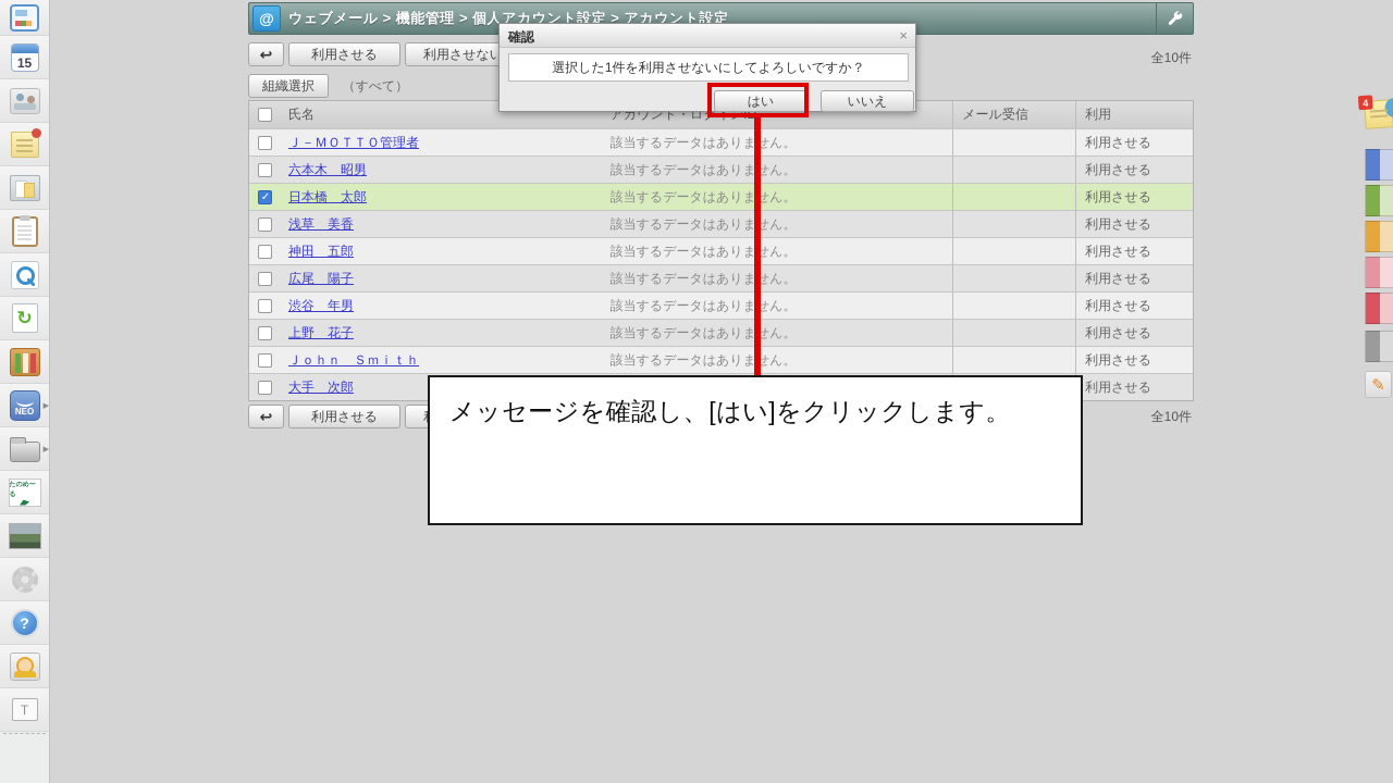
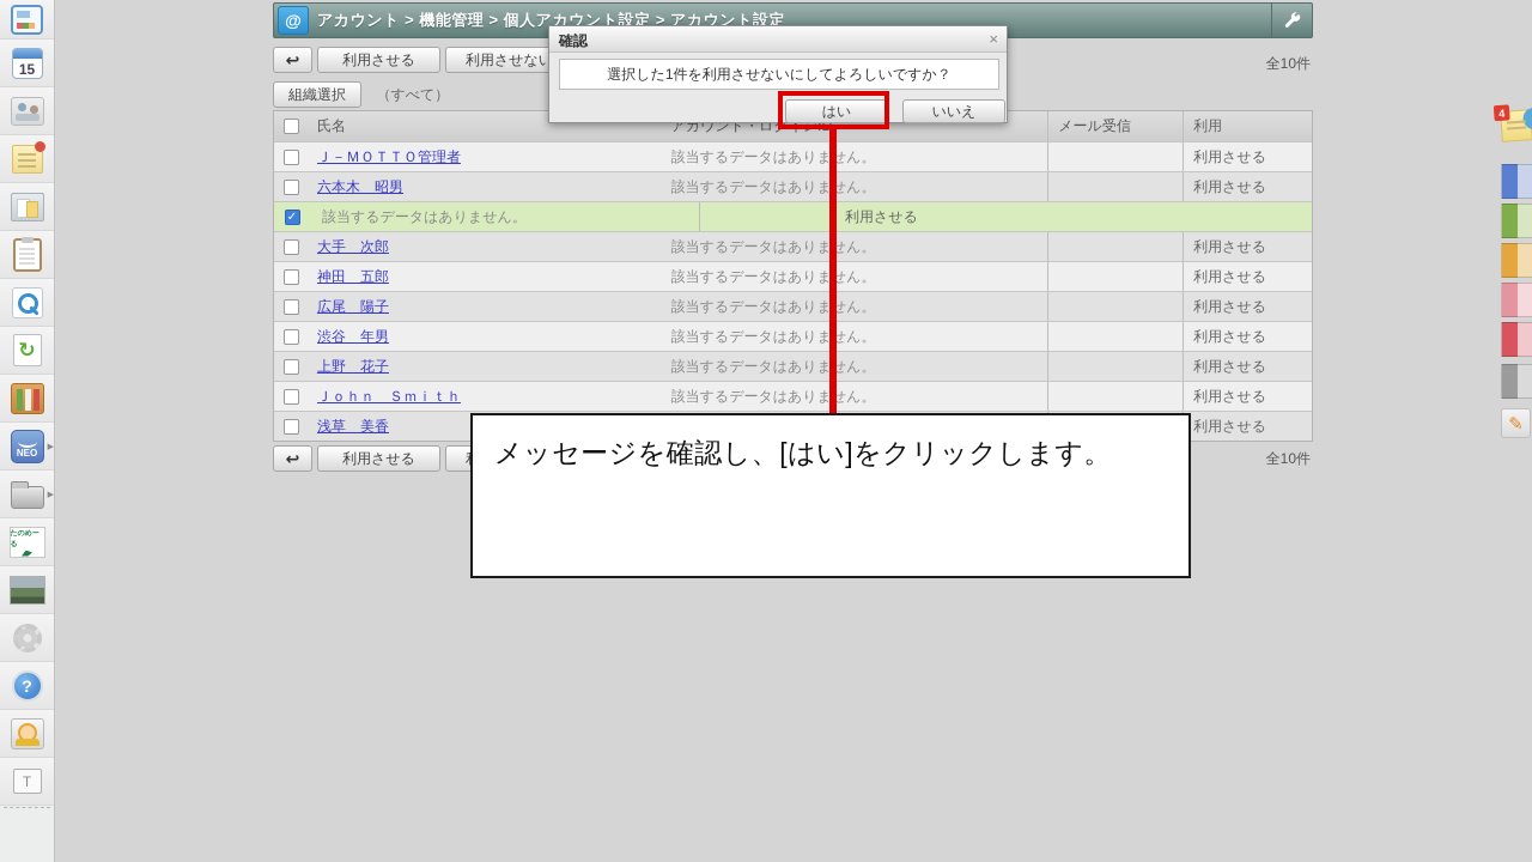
  15
  ↻
  NEO
  ?
  T
  ✎
  @
- ウェブメール > 機能管理 > 個人アカウント設定 > アカウント設定
+ アカウント > 機能管理 > 個人アカウント設定 > アカウント設定
  ↩
  利用させる
  利用させない
  全10件
  組織選択 （すべて）
  氏名
  アカウント・ログインID
  メール受信
  利用
  Ｊ－ＭＯＴＴＯ管理者
  該当するデータはありません。
  利用させる
  六本木 昭男
  該当するデータはありません。
  利用させる
  ✓
- 日本橋 太郎
  該当するデータはありません。
  利用させる
- 浅草 美香
+ 大手 次郎
  該当するデータはありません。
  利用させる
  神田 五郎
  該当するデータはありません。
  利用させる
  広尾 陽子
  該当するデータはありません。
  利用させる
  渋谷 年男
  該当するデータはありません。
  利用させる
  上野 花子
  該当するデータはありません。
  利用させる
  Ｊｏｈｎ Ｓｍｉｔｈ
  該当するデータはありません。
  利用させる
- 大手 次郎
+ 浅草 美香
  利用させる
  ↩
  利用させる
  全10件
  確認
  ×
  選択した1件を利用させないにしてよろしいですか？
  はい
  いいえ
  メッセージを確認し、[はい]をクリックします。
